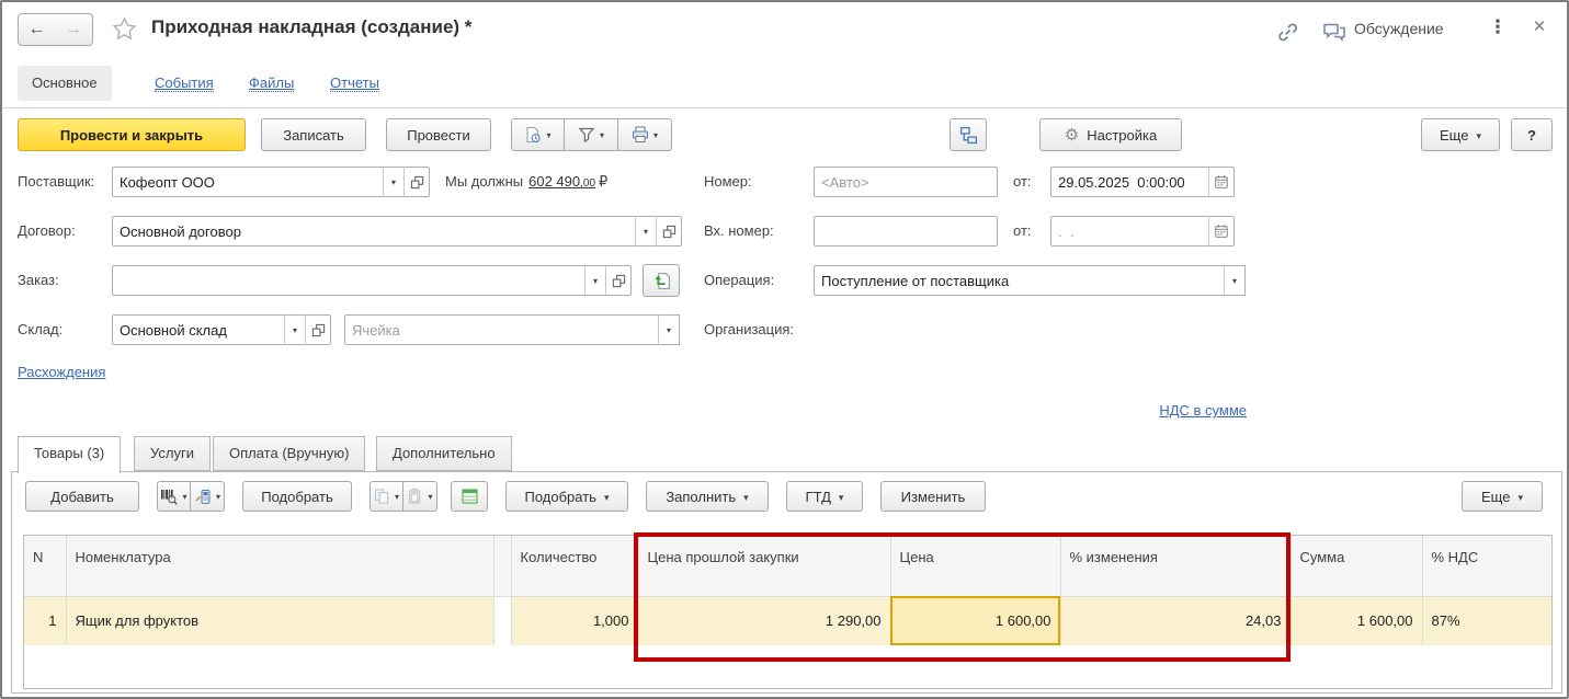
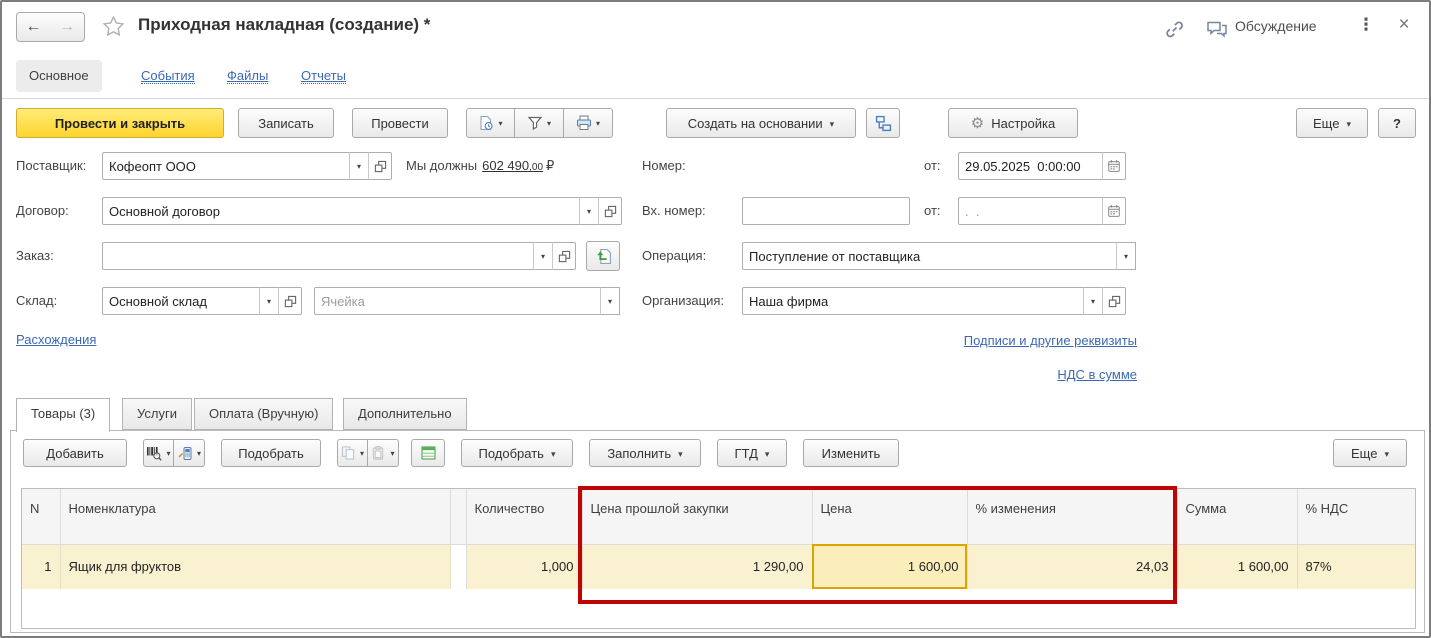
  ←
  →
  Приходная накладная (создание) *
  Обсуждение
  ⋮
  ×
  Основное
  События
  Файлы
  Отчеты
  Провести и закрыть
  Записать
  Провести
+ Создать на основании
  ⚙
  Настройка
  Еще
  ?
  Поставщик:
  Кофеопт ООО
  Мы должны 602 490,00 ₽
  Номер:
- <Авто>
  от:
  29.05.2025 0:00:00
  Договор:
  Основной договор
  Вх. номер:
  от:
  . .
  Заказ:
  Операция:
  Поступление от поставщика
  Склад:
  Основной склад
  Ячейка
  Организация:
+ Наша фирма
  Расхождения
+ Подписи и другие реквизиты
  НДС в сумме
  Товары (3)
  Услуги
  Оплата (Вручную)
  Дополнительно
  Добавить
  Подобрать
  Подобрать
  Заполнить
  ГТД
  Изменить
  Еще
  N	Номенклатура		Количество	Цена прошлой закупки	Цена	% изменения	Сумма	% НДС
  1	Ящик для фруктов		1,000	1 290,00	1 600,00	24,03	1 600,00	87%
